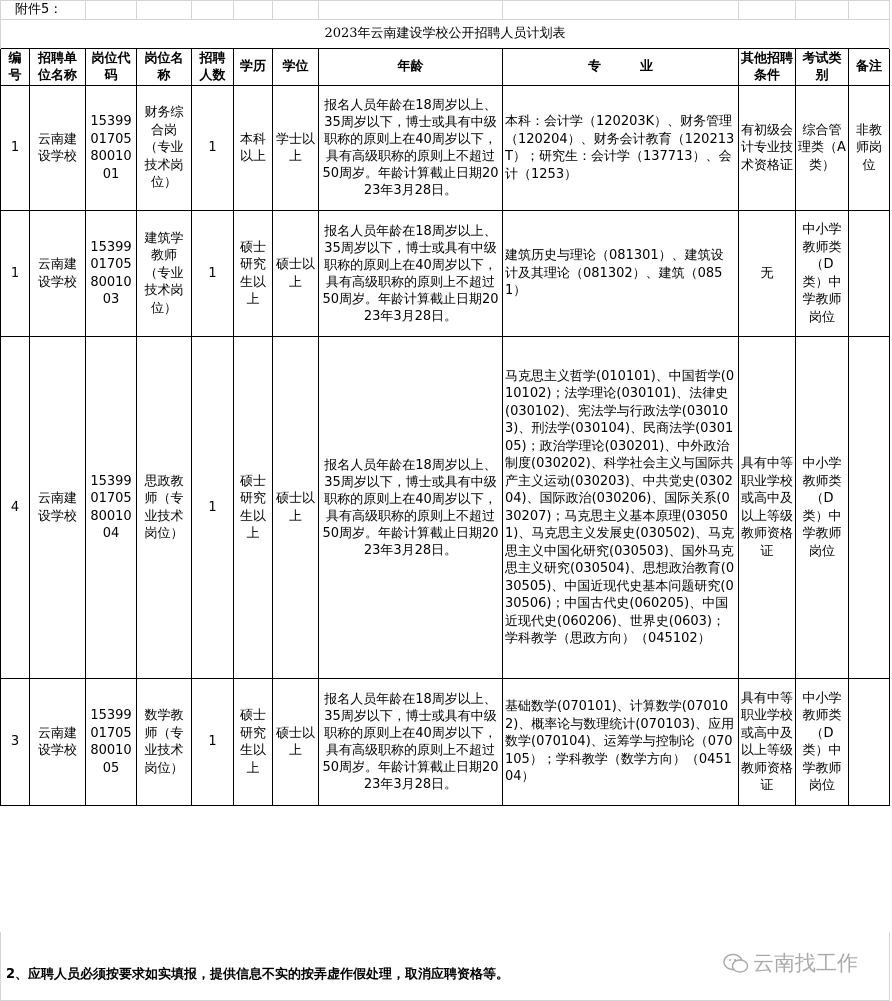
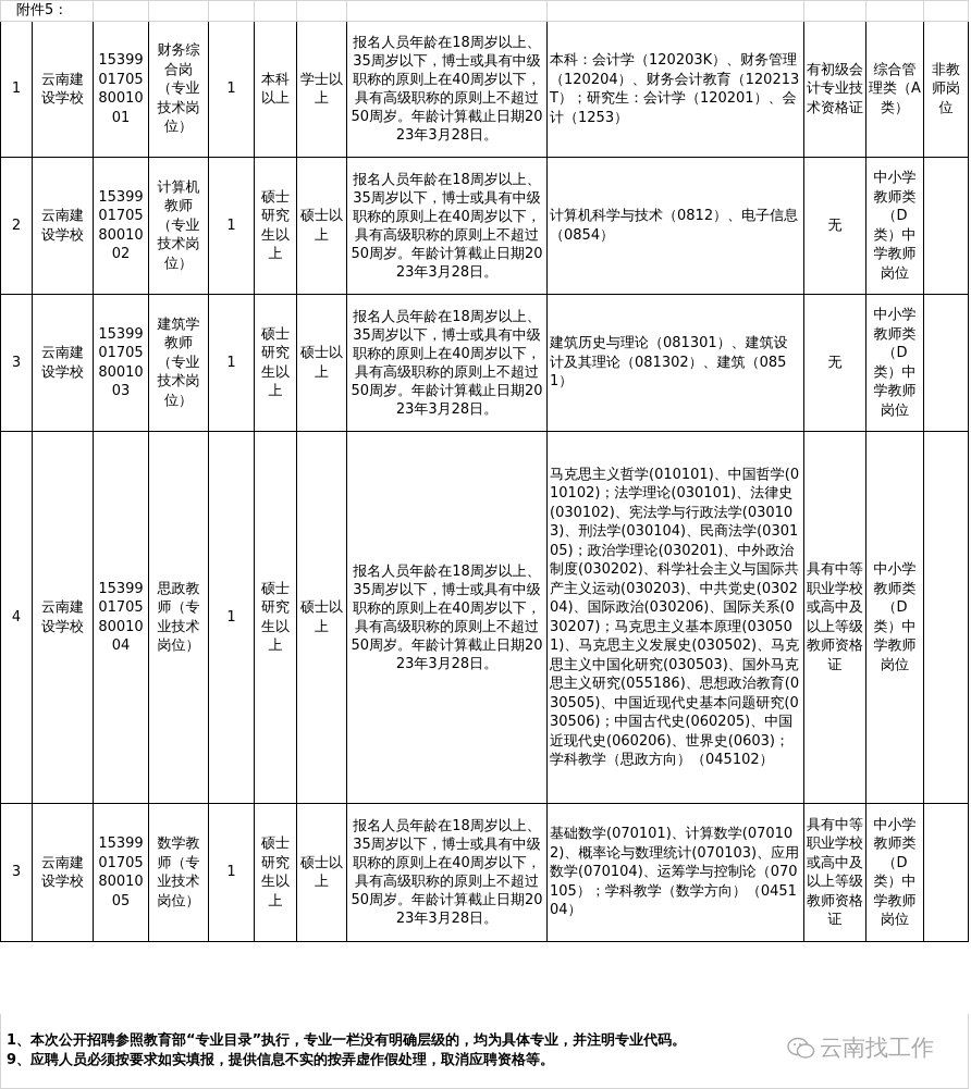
  附件5：
- 2023年云南建设学校公开招聘人员计划表
- 编号	招聘单位名称	岗位代码	岗位名称	招聘人数	学历	学位	年龄	专 业	其他招聘条件	考试类别	备注
- 1	云南建设学校	15399017058001001	财务综合岗（专业技术岗位）	1	本科以上	学士以上	报名人员年龄在18周岁以上、35周岁以下，博士或具有中级职称的原则上在40周岁以下，具有高级职称的原则上不超过50周岁。年龄计算截止日期2023年3月28日。	本科：会计学（120203K）、财务管理（120204）、财务会计教育（120213T）；研究生：会计学（137713）、会计（1253）	有初级会计专业技术资格证	综合管理类（A类）	非教师岗位
+ 1	云南建设学校	15399017058001001	财务综合岗（专业技术岗位）	1	本科以上	学士以上	报名人员年龄在18周岁以上、35周岁以下，博士或具有中级职称的原则上在40周岁以下，具有高级职称的原则上不超过50周岁。年龄计算截止日期2023年3月28日。	本科：会计学（120203K）、财务管理（120204）、财务会计教育（120213T）；研究生：会计学（120201）、会计（1253）	有初级会计专业技术资格证	综合管理类（A类）	非教师岗位
+ 2	云南建设学校	15399017058001002	计算机教师（专业技术岗位）	1	硕士研究生以上	硕士以上	报名人员年龄在18周岁以上、35周岁以下，博士或具有中级职称的原则上在40周岁以下，具有高级职称的原则上不超过50周岁。年龄计算截止日期2023年3月28日。	计算机科学与技术（0812）、电子信息（0854）	无	中小学教师类（D类）中学教师岗位
- 1	云南建设学校	15399017058001003	建筑学教师（专业技术岗位）	1	硕士研究生以上	硕士以上	报名人员年龄在18周岁以上、35周岁以下，博士或具有中级职称的原则上在40周岁以下，具有高级职称的原则上不超过50周岁。年龄计算截止日期2023年3月28日。	建筑历史与理论（081301）、建筑设计及其理论（081302）、建筑（0851）	无	中小学教师类（D类）中学教师岗位
+ 3	云南建设学校	15399017058001003	建筑学教师（专业技术岗位）	1	硕士研究生以上	硕士以上	报名人员年龄在18周岁以上、35周岁以下，博士或具有中级职称的原则上在40周岁以下，具有高级职称的原则上不超过50周岁。年龄计算截止日期2023年3月28日。	建筑历史与理论（081301）、建筑设计及其理论（081302）、建筑（0851）	无	中小学教师类（D类）中学教师岗位
- 4	云南建设学校	15399017058001004	思政教师（专业技术岗位）	1	硕士研究生以上	硕士以上	报名人员年龄在18周岁以上、35周岁以下，博士或具有中级职称的原则上在40周岁以下，具有高级职称的原则上不超过50周岁。年龄计算截止日期2023年3月28日。	马克思主义哲学(010101)、中国哲学(010102)；法学理论(030101)、法律史(030102)、宪法学与行政法学(030103)、刑法学(030104)、民商法学(030105)；政治学理论(030201)、中外政治制度(030202)、科学社会主义与国际共产主义运动(030203)、中共党史(030204)、国际政治(030206)、国际关系(030207)；马克思主义基本原理(030501)、马克思主义发展史(030502)、马克思主义中国化研究(030503)、国外马克思主义研究(030504)、思想政治教育(030505)、中国近现代史基本问题研究(030506)；中国古代史(060205)、中国近现代史(060206)、世界史(0603)；学科教学（思政方向）（045102）	具有中等职业学校或高中及以上等级教师资格证	中小学教师类（D类）中学教师岗位
+ 4	云南建设学校	15399017058001004	思政教师（专业技术岗位）	1	硕士研究生以上	硕士以上	报名人员年龄在18周岁以上、35周岁以下，博士或具有中级职称的原则上在40周岁以下，具有高级职称的原则上不超过50周岁。年龄计算截止日期2023年3月28日。	马克思主义哲学(010101)、中国哲学(010102)；法学理论(030101)、法律史(030102)、宪法学与行政法学(030103)、刑法学(030104)、民商法学(030105)；政治学理论(030201)、中外政治制度(030202)、科学社会主义与国际共产主义运动(030203)、中共党史(030204)、国际政治(030206)、国际关系(030207)；马克思主义基本原理(030501)、马克思主义发展史(030502)、马克思主义中国化研究(030503)、国外马克思主义研究(055186)、思想政治教育(030505)、中国近现代史基本问题研究(030506)；中国古代史(060205)、中国近现代史(060206)、世界史(0603)；学科教学（思政方向）（045102）	具有中等职业学校或高中及以上等级教师资格证	中小学教师类（D类）中学教师岗位
  3	云南建设学校	15399017058001005	数学教师（专业技术岗位）	1	硕士研究生以上	硕士以上	报名人员年龄在18周岁以上、35周岁以下，博士或具有中级职称的原则上在40周岁以下，具有高级职称的原则上不超过50周岁。年龄计算截止日期2023年3月28日。	基础数学(070101)、计算数学(070102)、概率论与数理统计(070103)、应用数学(070104)、运筹学与控制论（070105）；学科教学（数学方向）（045104）	具有中等职业学校或高中及以上等级教师资格证	中小学教师类（D类）中学教师岗位
+ 1、本次公开招聘参照教育部“专业目录”执行，专业一栏没有明确层级的，均为具体专业，并注明专业代码。
- 2、应聘人员必须按要求如实填报，提供信息不实的按弄虚作假处理，取消应聘资格等。
+ 9、应聘人员必须按要求如实填报，提供信息不实的按弄虚作假处理，取消应聘资格等。
  云南找工作
